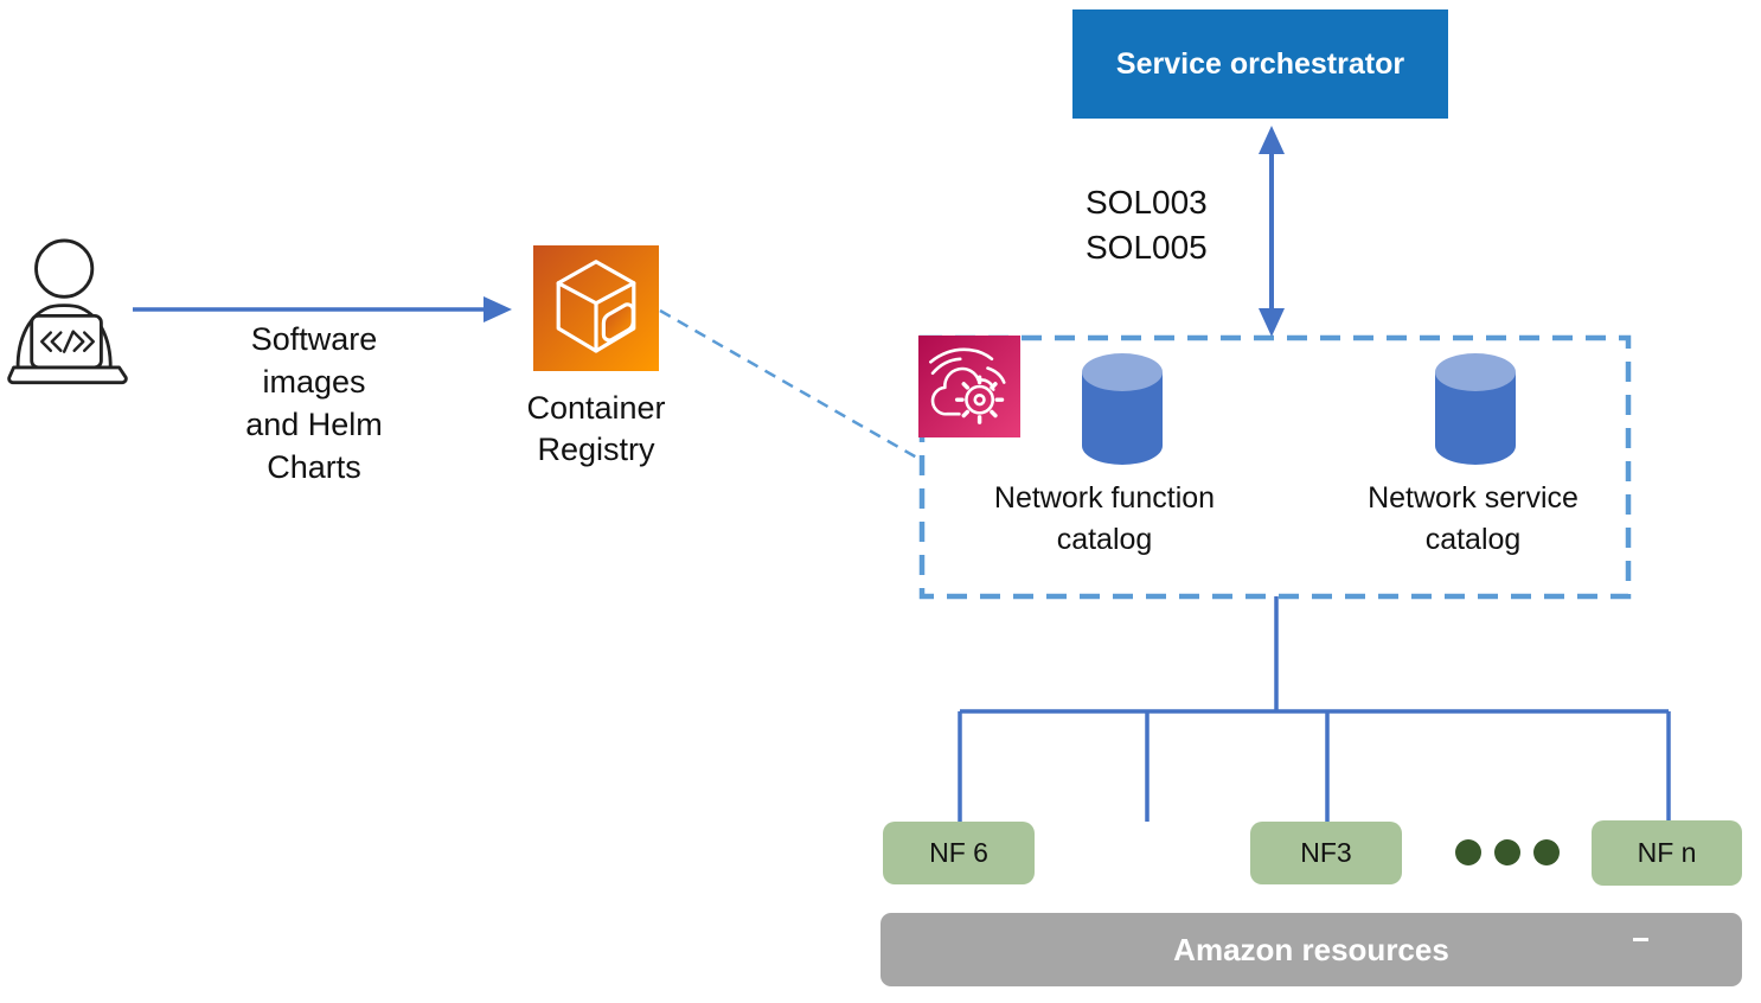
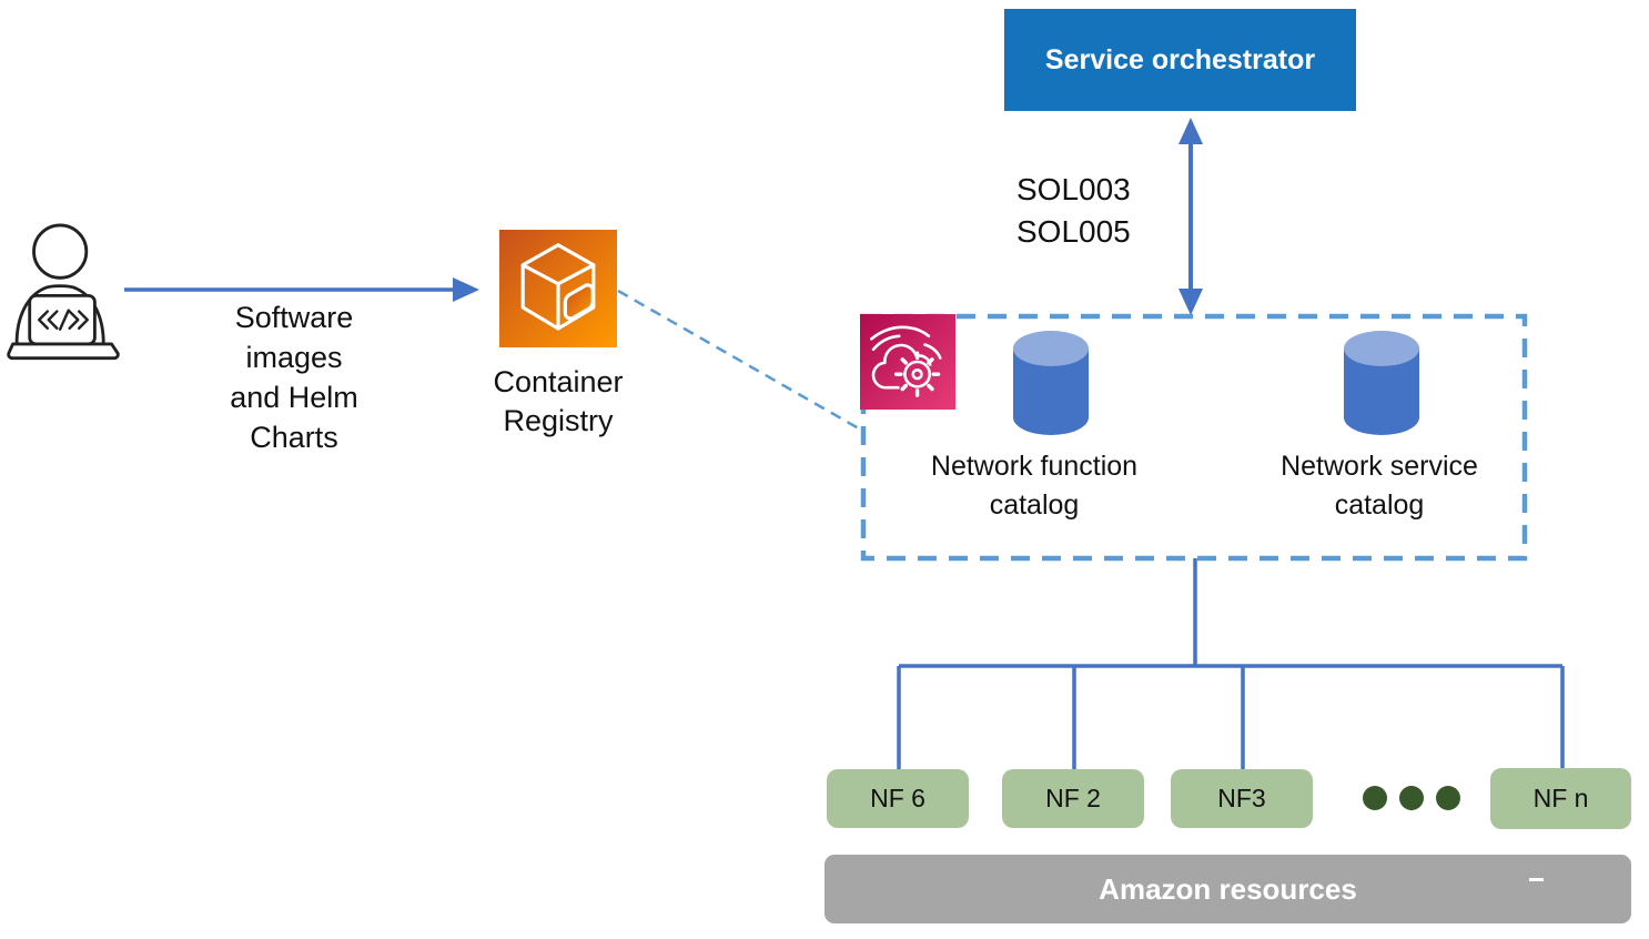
  Software
  images
  and Helm
  Charts
  Container
  Registry
  Service orchestrator
  SOL003
  SOL005
  Network function
  catalog
  Network service
  catalog
  NF 6
+ NF 2
  NF3
  NF n
  Amazon resources
